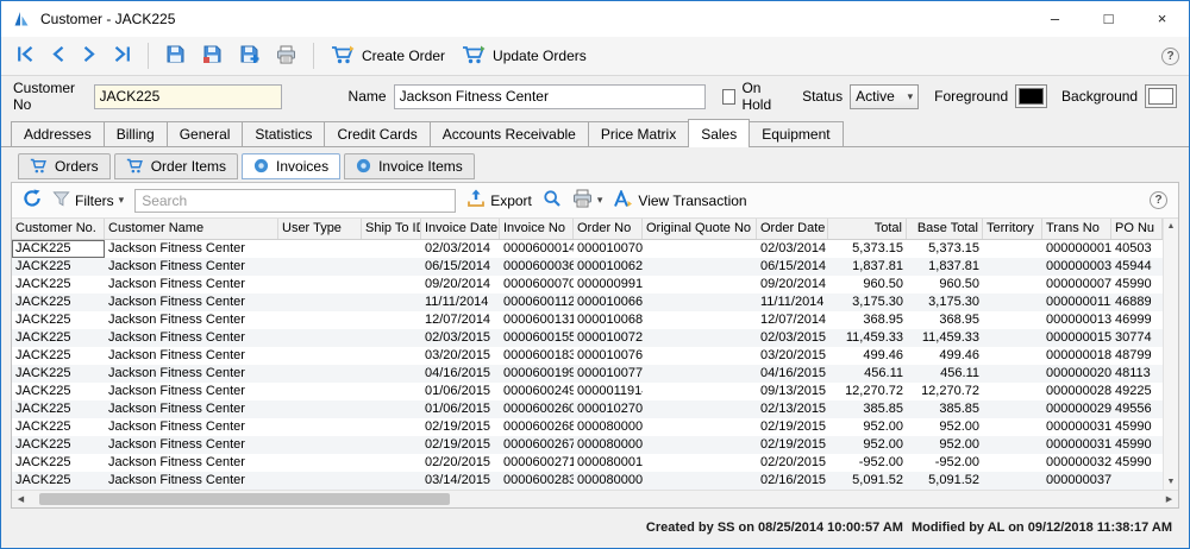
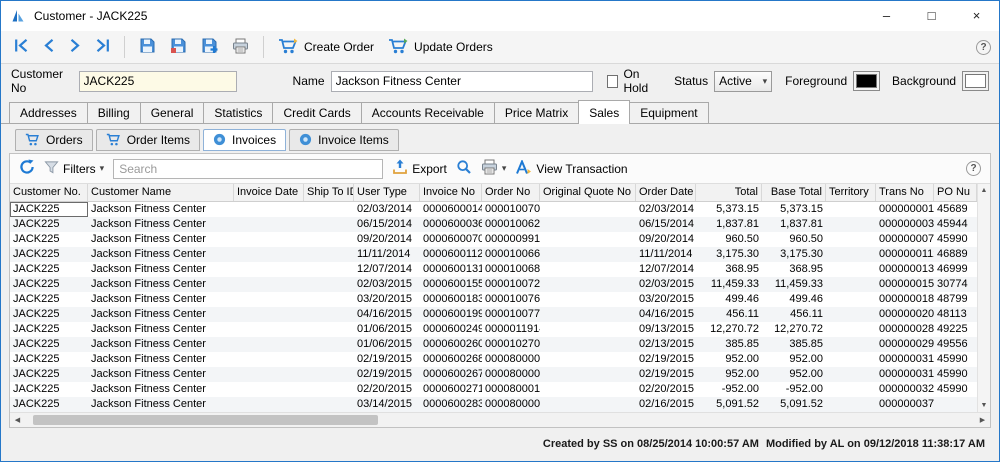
  Customer - JACK225
  –
  □
  ×
  Create Order
  Update Orders
  ?
  Customer No
  JACK225
  Name
  Jackson Fitness Center
  On Hold
  Status
  Active
  ▾
  Foreground
  Background
  Addresses
  Billing
  General
  Statistics
  Credit Cards
  Accounts Receivable
  Price Matrix
  Sales
  Equipment
  Orders
  Order Items
  Invoices
  Invoice Items
  Filters
  ▾
  Search
  Export
  ▾
  View Transaction
  ?
  Customer No.
  Customer Name
- User Type
+ Invoice Date
  Ship To ID
- Invoice Date
+ User Type
  Invoice No
  Order No
  Original Quote No
  Order Date
  Total
  Base Total
  Territory
  Trans No
  PO Nu
  JACK225
  Jackson Fitness Center
  02/03/2014
  0000600014
  000010070
  02/03/2014
  5,373.15
  5,373.15
  000000001
- 40503
+ 45689
  JACK225
  Jackson Fitness Center
  06/15/2014
  0000600036
  000010062
  06/15/2014
  1,837.81
  1,837.81
  000000003
  45944
  JACK225
  Jackson Fitness Center
  09/20/2014
  0000600070
  000000991
  09/20/2014
  960.50
  960.50
  000000007
  45990
  JACK225
  Jackson Fitness Center
  11/11/2014
  0000600112
  000010066
  11/11/2014
  3,175.30
  3,175.30
  000000011
  46889
  JACK225
  Jackson Fitness Center
  12/07/2014
  0000600131
  000010068
  12/07/2014
  368.95
  368.95
  000000013
  46999
  JACK225
  Jackson Fitness Center
  02/03/2015
  0000600155
  000010072
  02/03/2015
  11,459.33
  11,459.33
  000000015
  30774
  JACK225
  Jackson Fitness Center
  03/20/2015
  0000600183
  000010076
  03/20/2015
  499.46
  499.46
  000000018
  48799
  JACK225
  Jackson Fitness Center
  04/16/2015
  0000600199
  000010077
  04/16/2015
  456.11
  456.11
  000000020
  48113
  JACK225
  Jackson Fitness Center
  01/06/2015
  0000600249
  000001191
  09/13/2015
  12,270.72
  12,270.72
  000000028
  49225
  JACK225
  Jackson Fitness Center
  01/06/2015
  0000600260
  000010270
  02/13/2015
  385.85
  385.85
  000000029
  49556
  JACK225
  Jackson Fitness Center
  02/19/2015
  0000600268
  000080000
  02/19/2015
  952.00
  952.00
  000000031
  45990
  JACK225
  Jackson Fitness Center
  02/19/2015
  0000600267
  000080000
  02/19/2015
  952.00
  952.00
  000000031
  45990
  JACK225
  Jackson Fitness Center
  02/20/2015
  0000600271
  000080001
  02/20/2015
  -952.00
  -952.00
  000000032
  45990
  JACK225
  Jackson Fitness Center
  03/14/2015
  0000600283
  000080000
  02/16/2015
  5,091.52
  5,091.52
  000000037
  Created by SS on 08/25/2014 10:00:57 AM
  Modified by AL on 09/12/2018 11:38:17 AM
